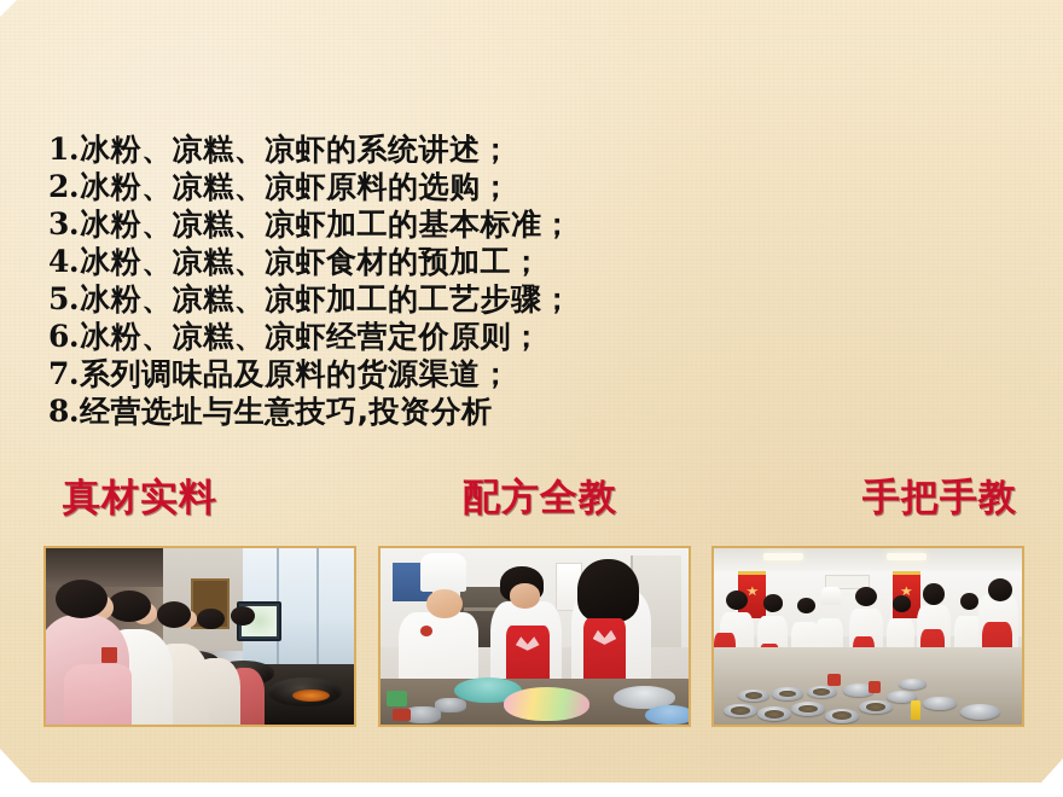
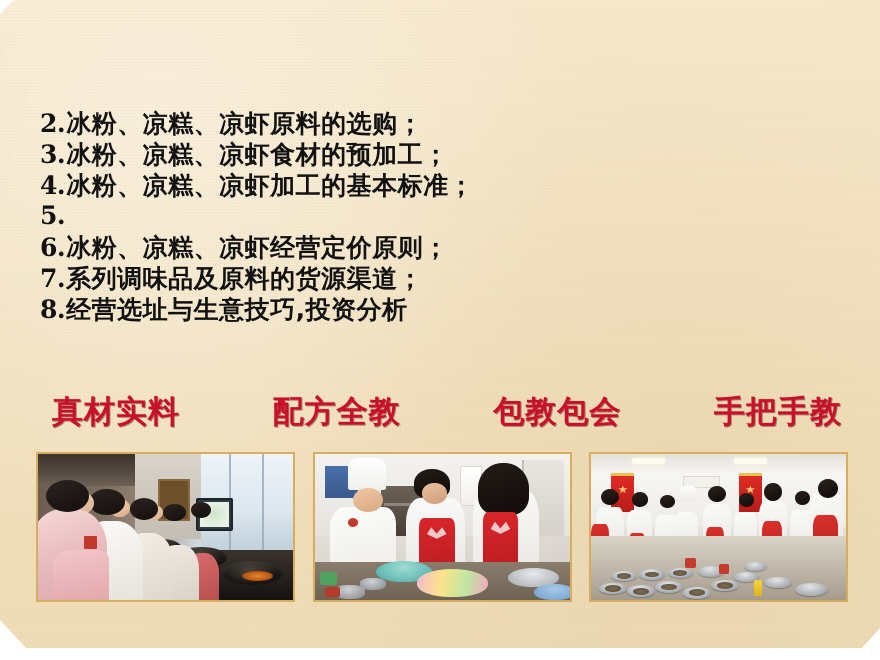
- 1.
- 冰粉、凉糕、凉虾的系统讲述；
  2.
  冰粉、凉糕、凉虾原料的选购；
  3.
- 冰粉、凉糕、凉虾加工的基本标准；
+ 冰粉、凉糕、凉虾食材的预加工；
  4.
- 冰粉、凉糕、凉虾食材的预加工；
+ 冰粉、凉糕、凉虾加工的基本标准；
  5.
- 冰粉、凉糕、凉虾加工的工艺步骤；
  6.
  冰粉、凉糕、凉虾经营定价原则；
  7.
  系列调味品及原料的货源渠道；
  8.
  经营选址与生意技巧,投资分析
  真材实料
  配方全教
+ 包教包会
  手把手教
